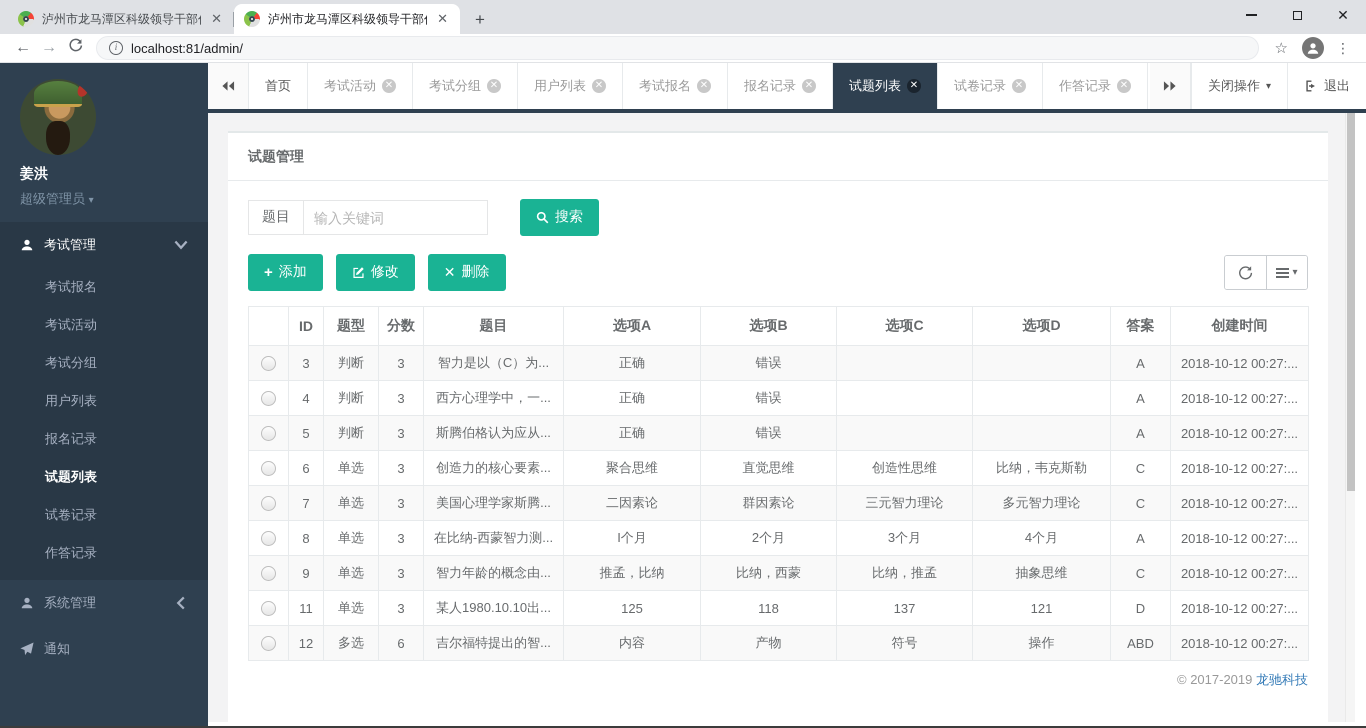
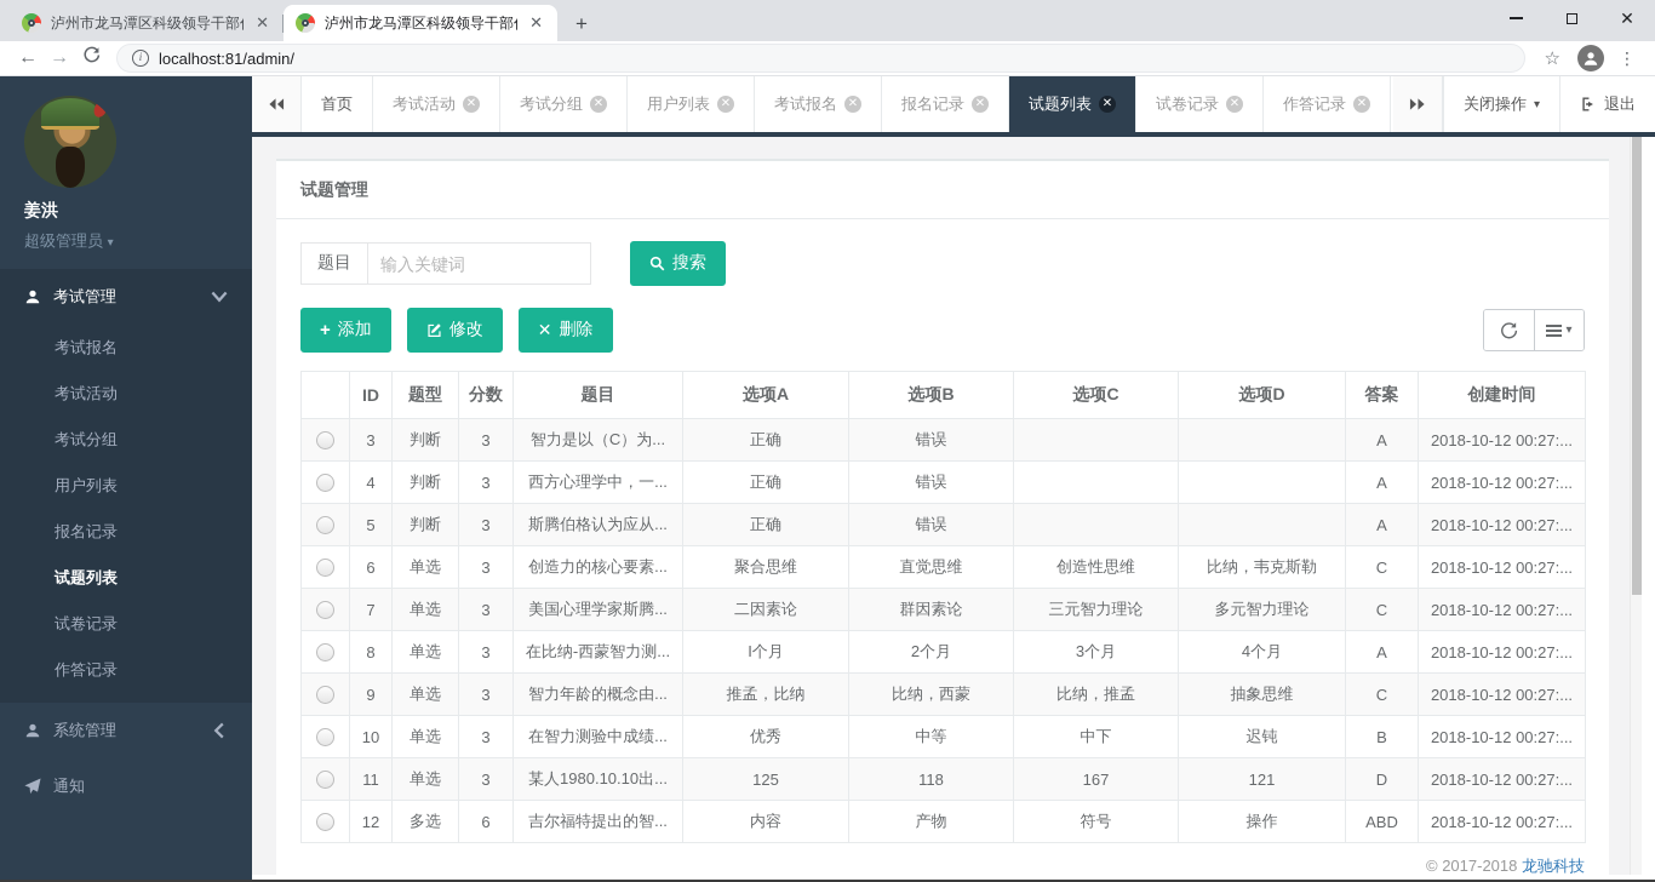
  泸州市龙马潭区科级领导干部
  ✕
  泸州市龙马潭区科级领导干部
  ✕
  +
  ✕
  ←
  →
  localhost:81/admin/
  ☆
  ⋮
  姜洪
  超级管理员 ▾
  考试管理
  考试报名
  考试活动
  考试分组
  用户列表
  报名记录
  试题列表
  试卷记录
  作答记录
  系统管理
  通知
  首页
  考试活动
  ✕
  考试分组
  ✕
  用户列表
  ✕
  考试报名
  ✕
  报名记录
  ✕
  试题列表
  ✕
  试卷记录
  ✕
  作答记录
  ✕
  关闭操作
  ▾
  退出
  试题管理
  题目
  输入关键词
  搜索
  +
  添加
  修改
  ✕
  删除
  ▾
  	ID	题型	分数	题目	选项A	选项B	选项C	选项D	答案	创建时间
  	3	判断	3	智力是以（C）为...	正确	错误			A	2018-10-12 00:27:...
  	4	判断	3	西方心理学中，一...	正确	错误			A	2018-10-12 00:27:...
  	5	判断	3	斯腾伯格认为应从...	正确	错误			A	2018-10-12 00:27:...
  	6	单选	3	创造力的核心要素...	聚合思维	直觉思维	创造性思维	比纳，韦克斯勒	C	2018-10-12 00:27:...
  	7	单选	3	美国心理学家斯腾...	二因素论	群因素论	三元智力理论	多元智力理论	C	2018-10-12 00:27:...
  	8	单选	3	在比纳-西蒙智力测...	I个月	2个月	3个月	4个月	A	2018-10-12 00:27:...
  	9	单选	3	智力年龄的概念由...	推孟，比纳	比纳，西蒙	比纳，推孟	抽象思维	C	2018-10-12 00:27:...
+ 	10	单选	3	在智力测验中成绩...	优秀	中等	中下	迟钝	B	2018-10-12 00:27:...
- 	11	单选	3	某人1980.10.10出...	125	118	137	121	D	2018-10-12 00:27:...
+ 	11	单选	3	某人1980.10.10出...	125	118	167	121	D	2018-10-12 00:27:...
  	12	多选	6	吉尔福特提出的智...	内容	产物	符号	操作	ABD	2018-10-12 00:27:...
- © 2017-2019 龙驰科技
+ © 2017-2018 龙驰科技
